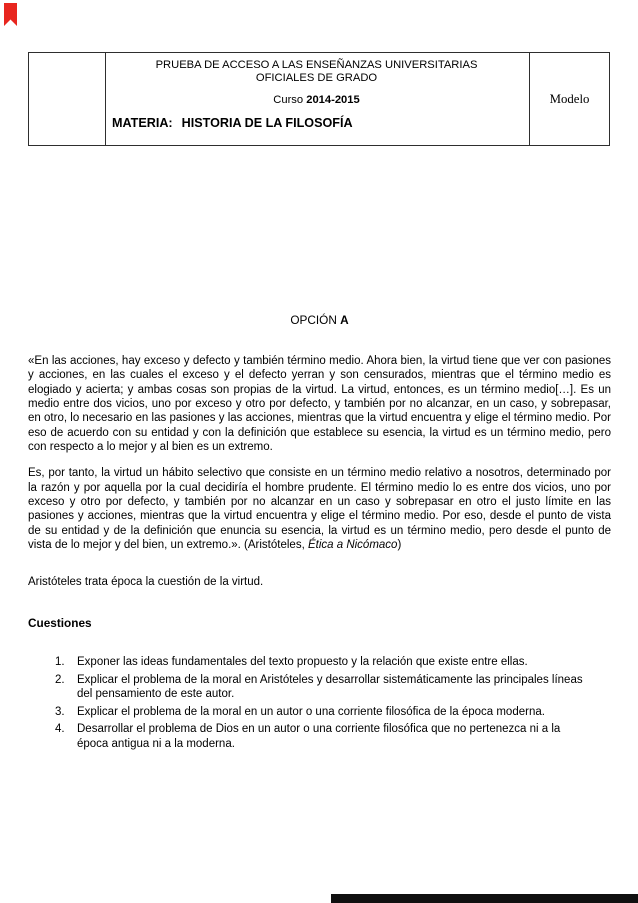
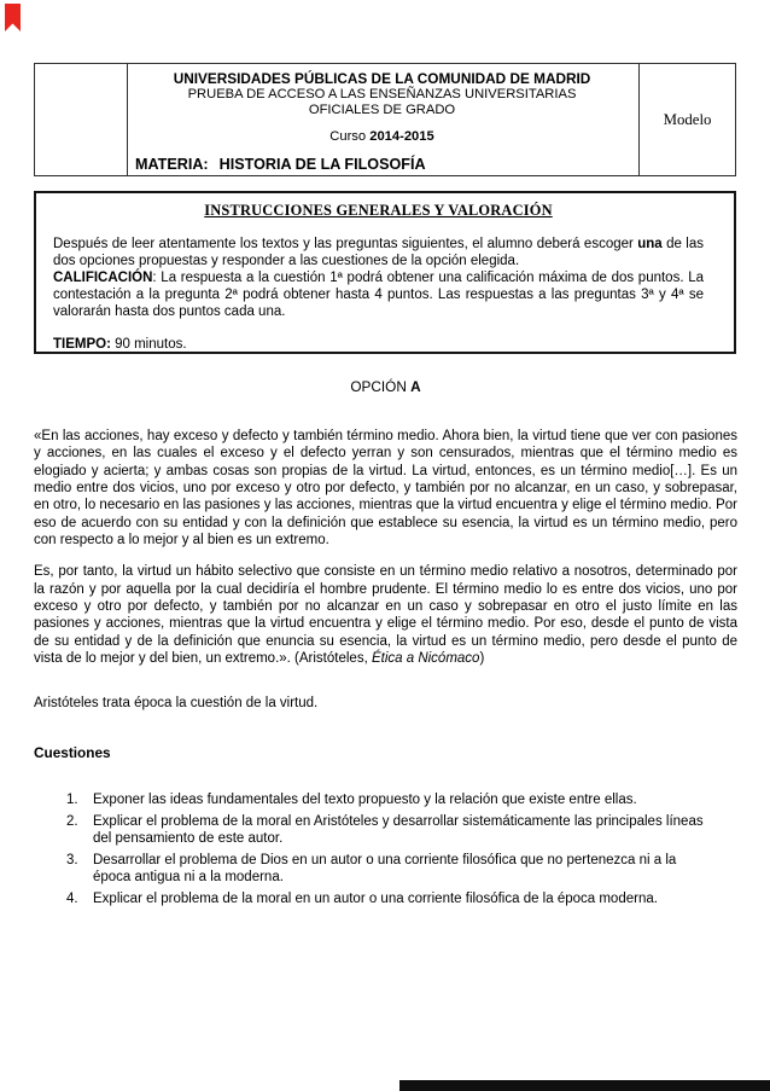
+ UNIVERSIDADES PÚBLICAS DE LA COMUNIDAD DE MADRID
  PRUEBA DE ACCESO A LAS ENSEÑANZAS UNIVERSITARIAS
  OFICIALES DE GRADO
  Curso 2014-2015
  MATERIA: HISTORIA DE LA FILOSOFÍA
  Modelo
+ INSTRUCCIONES GENERALES Y VALORACIÓN
+ Después de leer atentamente los textos y las preguntas siguientes, el alumno deberá escoger una de las dos opciones propuestas y responder a las cuestiones de la opción elegida.
+ CALIFICACIÓN: La respuesta a la cuestión 1ª podrá obtener una calificación máxima de dos puntos. La contestación a la pregunta 2ª podrá obtener hasta 4 puntos. Las respuestas a las preguntas 3ª y 4ª se valorarán hasta dos puntos cada una.
+ TIEMPO: 90 minutos.
  OPCIÓN A
  «En las acciones, hay exceso y defecto y también término medio. Ahora bien, la virtud tiene que ver con pasiones y acciones, en las cuales el exceso y el defecto yerran y son censurados, mientras que el término medio es elogiado y acierta; y ambas cosas son propias de la virtud. La virtud, entonces, es un término medio[…]. Es un medio entre dos vicios, uno por exceso y otro por defecto, y también por no alcanzar, en un caso, y sobrepasar, en otro, lo necesario en las pasiones y las acciones, mientras que la virtud encuentra y elige el término medio. Por eso de acuerdo con su entidad y con la definición que establece su esencia, la virtud es un término medio, pero con respecto a lo mejor y al bien es un extremo.
  Es, por tanto, la virtud un hábito selectivo que consiste en un término medio relativo a nosotros, determinado por la razón y por aquella por la cual decidiría el hombre prudente. El término medio lo es entre dos vicios, uno por exceso y otro por defecto, y también por no alcanzar en un caso y sobrepasar en otro el justo límite en las pasiones y acciones, mientras que la virtud encuentra y elige el término medio. Por eso, desde el punto de vista de su entidad y de la definición que enuncia su esencia, la virtud es un término medio, pero desde el punto de vista de lo mejor y del bien, un extremo.». (Aristóteles, Ética a Nicómaco)
  Aristóteles trata época la cuestión de la virtud.
  Cuestiones
  1.
  Exponer las ideas fundamentales del texto propuesto y la relación que existe entre ellas.
  2.
  Explicar el problema de la moral en Aristóteles y desarrollar sistemáticamente las principales líneas del pensamiento de este autor.
  3.
- Explicar el problema de la moral en un autor o una corriente filosófica de la época moderna.
+ Desarrollar el problema de Dios en un autor o una corriente filosófica que no pertenezca ni a la época antigua ni a la moderna.
  4.
- Desarrollar el problema de Dios en un autor o una corriente filosófica que no pertenezca ni a la época antigua ni a la moderna.
+ Explicar el problema de la moral en un autor o una corriente filosófica de la época moderna.
